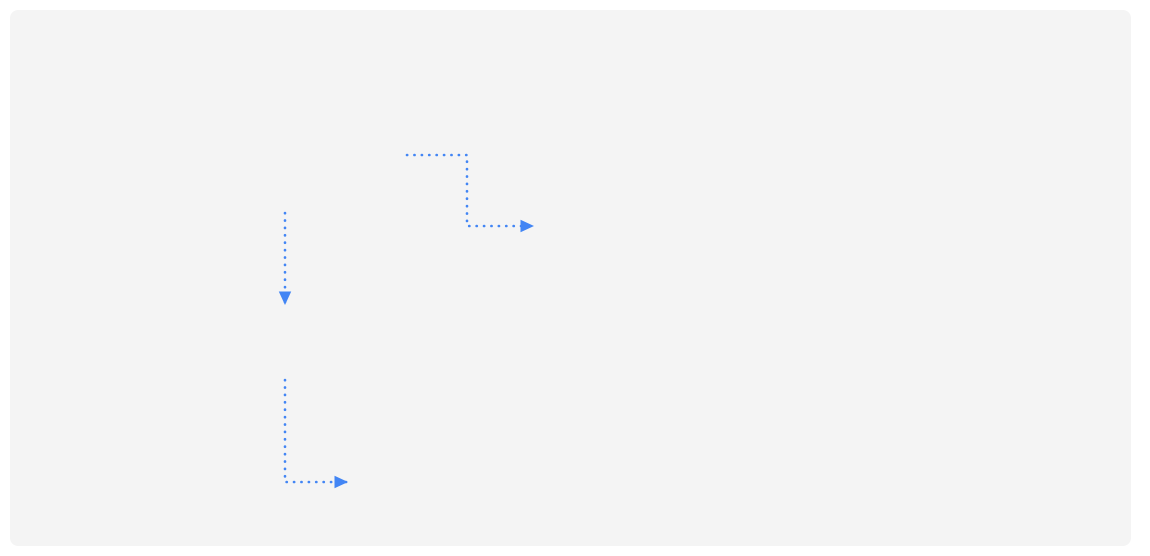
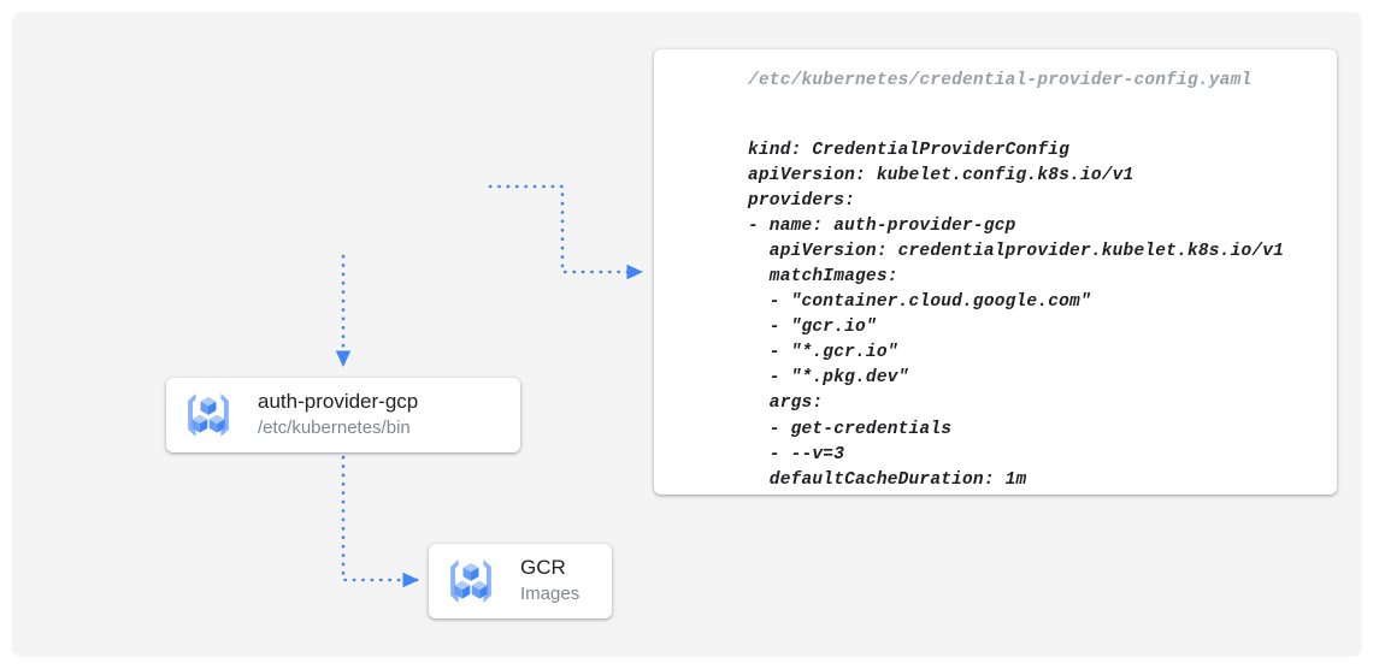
+ auth-provider-gcp
+ /etc/kubernetes/bin
+ GCR
+ Images
+ /etc/kubernetes/credential-provider-config.yaml
+ kind: CredentialProviderConfig
+ apiVersion: kubelet.config.k8s.io/v1
+ providers:
+ - name: auth-provider-gcp
+ apiVersion: credentialprovider.kubelet.k8s.io/v1
+ matchImages:
+ - "container.cloud.google.com"
+ - "gcr.io"
+ - "*.gcr.io"
+ - "*.pkg.dev"
+ args:
+ - get-credentials
+ - --v=3
+ defaultCacheDuration: 1m
